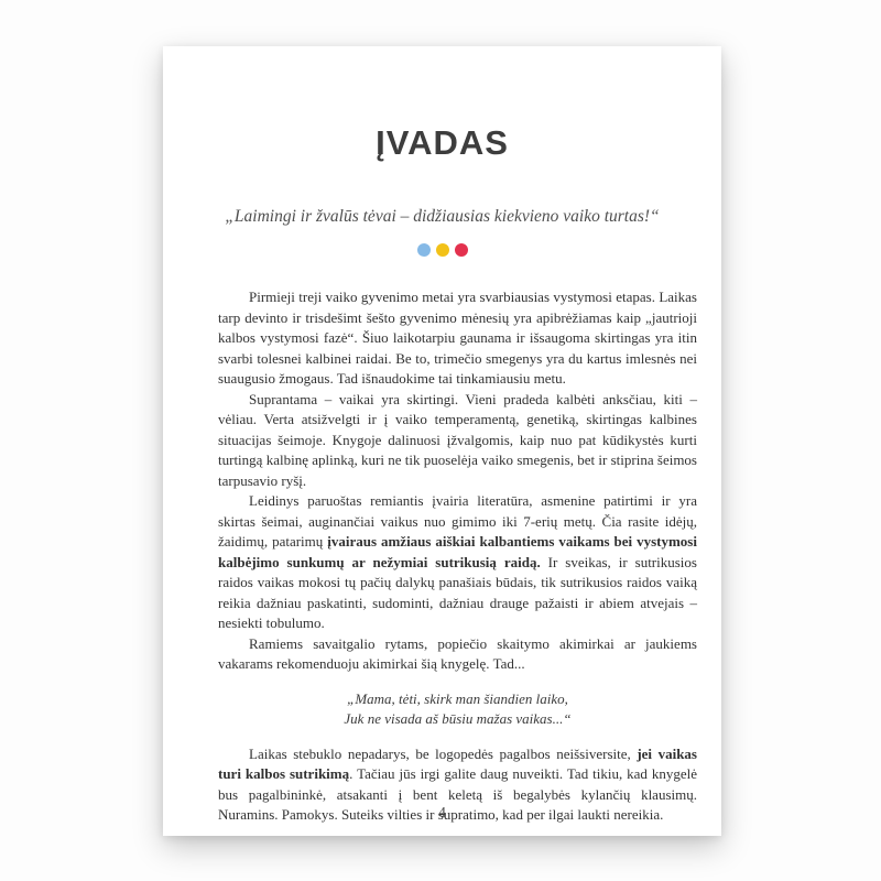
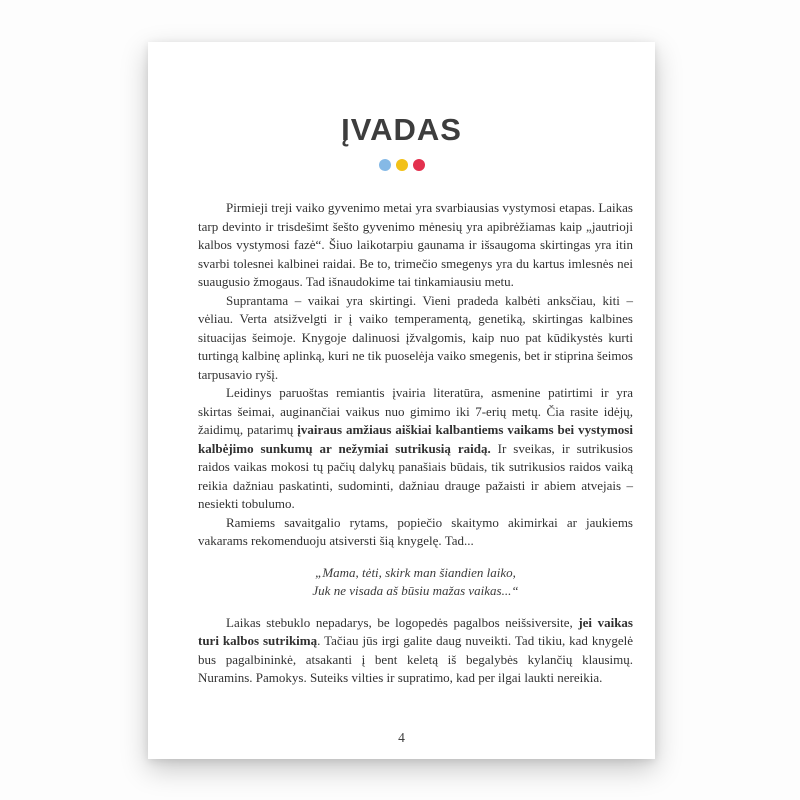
  ĮVADAS
- „Laimingi ir žvalūs tėvai – didžiausias kiekvieno vaiko turtas!“
  Pirmieji treji vaiko gyvenimo metai yra svarbiausias vystymosi etapas. Laikas tarp devinto ir trisdešimt šešto gyvenimo mėnesių yra apibrėžiamas kaip „jautrioji kalbos vystymosi fazė“. Šiuo laikotarpiu gaunama ir išsaugoma skirtingas yra itin svarbi tolesnei kalbinei raidai. Be to, trimečio smegenys yra du kartus imlesnės nei suaugusio žmogaus. Tad išnaudokime tai tinkamiausiu metu.
  Suprantama – vaikai yra skirtingi. Vieni pradeda kalbėti anksčiau, kiti – vėliau. Verta atsižvelgti ir į vaiko temperamentą, genetiką, skirtingas kalbines situacijas šeimoje. Knygoje dalinuosi įžvalgomis, kaip nuo pat kūdikystės kurti turtingą kalbinę aplinką, kuri ne tik puoselėja vaiko smegenis, bet ir stiprina šeimos tarpusavio ryšį.
  Leidinys paruoštas remiantis įvairia literatūra, asmenine patirtimi ir yra skirtas šeimai, auginančiai vaikus nuo gimimo iki 7-erių metų. Čia rasite idėjų, žaidimų, patarimų įvairaus amžiaus aiškiai kalbantiems vaikams bei vystymosi kalbėjimo sunkumų ar nežymiai sutrikusią raidą. Ir sveikas, ir sutrikusios raidos vaikas mokosi tų pačių dalykų panašiais būdais, tik sutrikusios raidos vaiką reikia dažniau paskatinti, sudominti, dažniau drauge pažaisti ir abiem atvejais – nesiekti tobulumo.
- Ramiems savaitgalio rytams, popiečio skaitymo akimirkai ar jaukiems vakarams rekomenduoju akimirkai šią knygelę. Tad...
+ Ramiems savaitgalio rytams, popiečio skaitymo akimirkai ar jaukiems vakarams rekomenduoju atsiversti šią knygelę. Tad...
  „Mama, tėti, skirk man šiandien laiko,
  Juk ne visada aš būsiu mažas vaikas...“
  Laikas stebuklo nepadarys, be logopedės pagalbos neišsiversite, jei vaikas turi kalbos sutrikimą. Tačiau jūs irgi galite daug nuveikti. Tad tikiu, kad knygelė bus pagalbininkė, atsakanti į bent keletą iš begalybės kylančių klausimų. Nuramins. Pamokys. Suteiks vilties ir supratimo, kad per ilgai laukti nereikia.
  4
